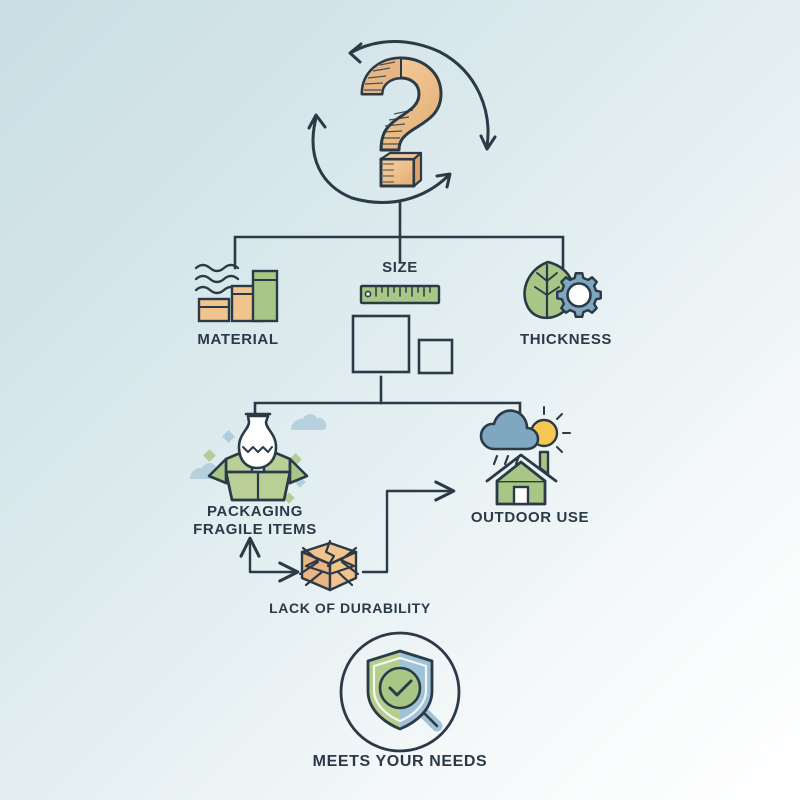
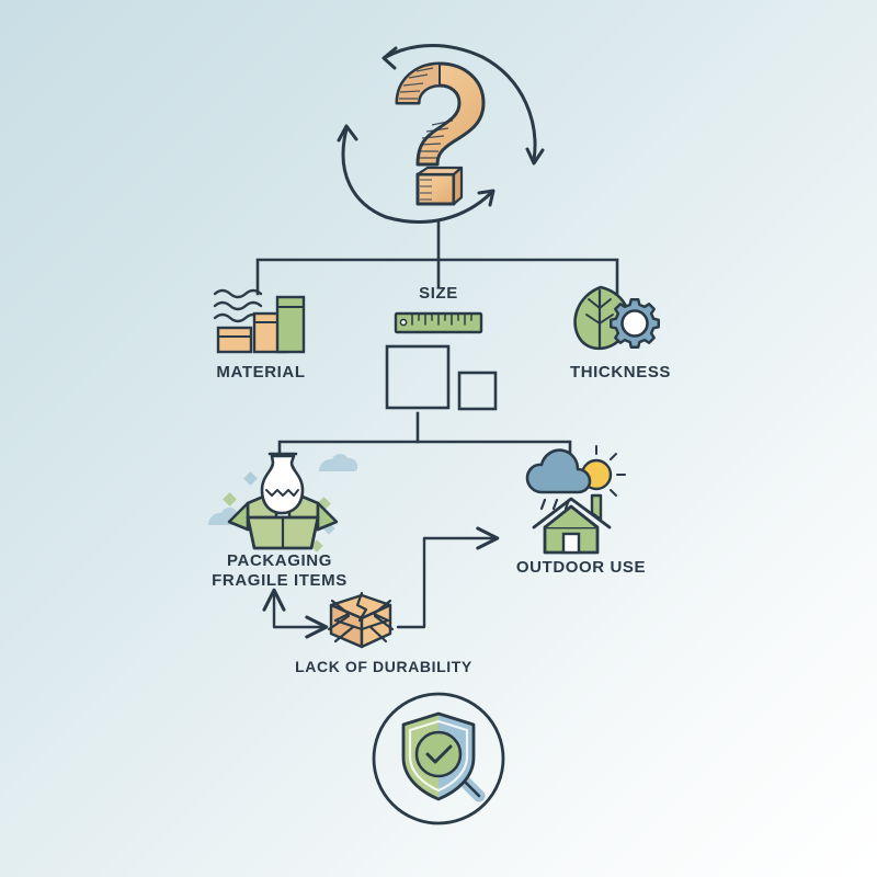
  MATERIAL
  SIZE
  THICKNESS
  PACKAGING
  FRAGILE ITEMS
  OUTDOOR USE
  LACK OF DURABILITY
- MEETS YOUR NEEDS
